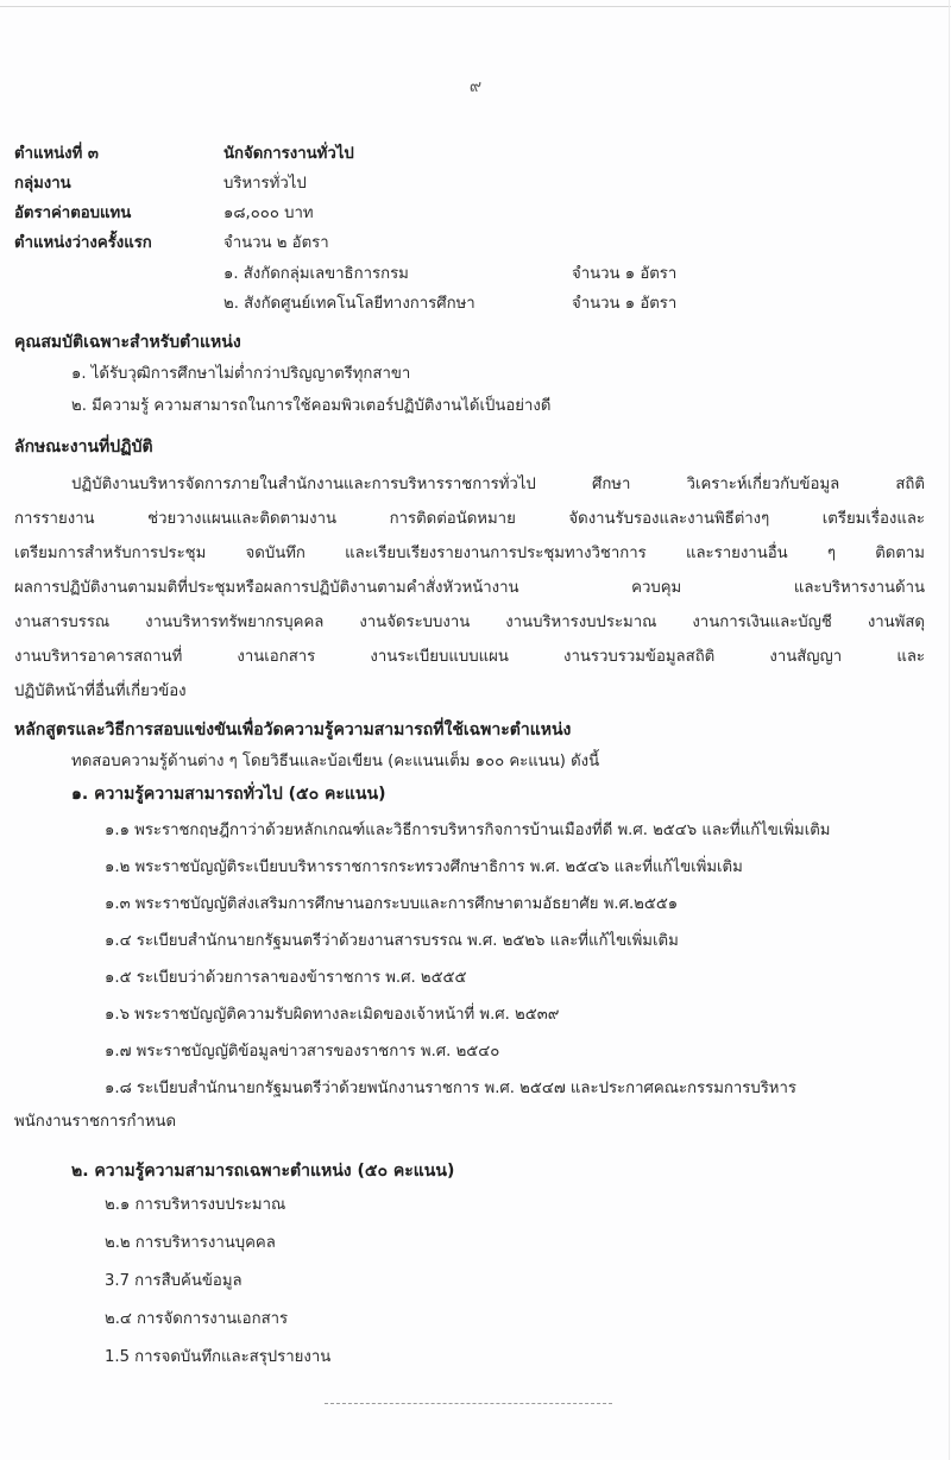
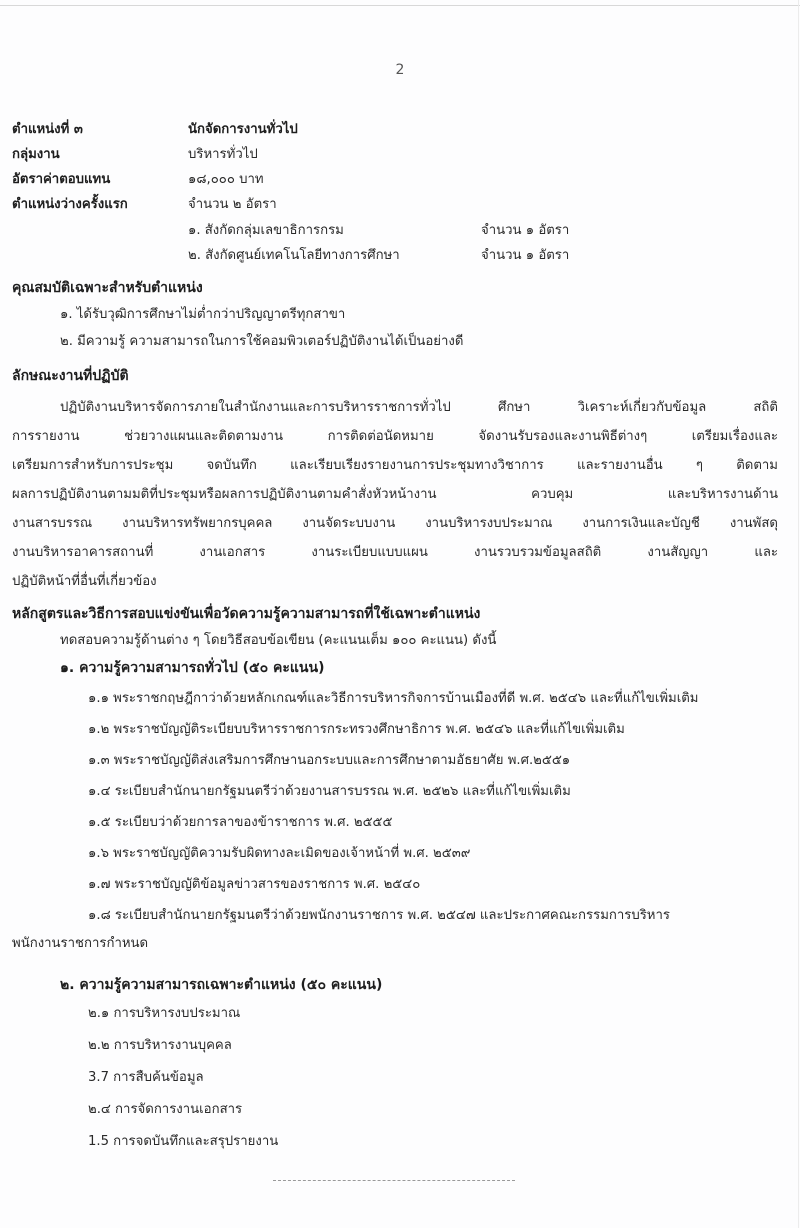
- ๙
+ 2
  ตำแหน่งที่ ๓
  นักจัดการงานทั่วไป
  กลุ่มงาน
  บริหารทั่วไป
  อัตราค่าตอบแทน
  ๑๘,๐๐๐ บาท
  ตำแหน่งว่างครั้งแรก
  จำนวน ๒ อัตรา
  ๑. สังกัดกลุ่มเลขาธิการกรม
  จำนวน ๑ อัตรา
  ๒. สังกัดศูนย์เทคโนโลยีทางการศึกษา
  จำนวน ๑ อัตรา
  คุณสมบัติเฉพาะสำหรับตำแหน่ง
  ๑. ได้รับวุฒิการศึกษาไม่ต่ำกว่าปริญญาตรีทุกสาขา
  ๒. มีความรู้ ความสามารถในการใช้คอมพิวเตอร์ปฏิบัติงานได้เป็นอย่างดี
  ลักษณะงานที่ปฏิบัติ
  ปฏิบัติงานบริหารจัดการภายในสำนักงานและการบริหารราชการทั่วไป ศึกษา วิเคราะห์เกี่ยวกับข้อมูล สถิติ
  การรายงาน ช่วยวางแผนและติดตามงาน การติดต่อนัดหมาย จัดงานรับรองและงานพิธีต่างๆ เตรียมเรื่องและ
  เตรียมการสำหรับการประชุม จดบันทึก และเรียบเรียงรายงานการประชุมทางวิชาการ และรายงานอื่น ๆ ติดตาม
  ผลการปฏิบัติงานตามมติที่ประชุมหรือผลการปฏิบัติงานตามคำสั่งหัวหน้างาน ควบคุม และบริหารงานด้าน
  งานสารบรรณ งานบริหารทรัพยากรบุคคล งานจัดระบบงาน งานบริหารงบประมาณ งานการเงินและบัญชี งานพัสดุ
  งานบริหารอาคารสถานที่ งานเอกสาร งานระเบียบแบบแผน งานรวบรวมข้อมูลสถิติ งานสัญญา และ
  ปฏิบัติหน้าที่อื่นที่เกี่ยวข้อง
  หลักสูตรและวิธีการสอบแข่งขันเพื่อวัดความรู้ความสามารถที่ใช้เฉพาะตำแหน่ง
- ทดสอบความรู้ด้านต่าง ๆ โดยวิธีนและบ้อเขียน (คะแนนเต็ม ๑๐๐ คะแนน) ดังนี้
+ ทดสอบความรู้ด้านต่าง ๆ โดยวิธีสอบข้อเขียน (คะแนนเต็ม ๑๐๐ คะแนน) ดังนี้
  ๑. ความรู้ความสามารถทั่วไป (๕๐ คะแนน)
  ๑.๑ พระราชกฤษฎีกาว่าด้วยหลักเกณฑ์และวิธีการบริหารกิจการบ้านเมืองที่ดี พ.ศ. ๒๕๔๖ และที่แก้ไขเพิ่มเติม
  ๑.๒ พระราชบัญญัติระเบียบบริหารราชการกระทรวงศึกษาธิการ พ.ศ. ๒๕๔๖ และที่แก้ไขเพิ่มเติม
  ๑.๓ พระราชบัญญัติส่งเสริมการศึกษานอกระบบและการศึกษาตามอัธยาศัย พ.ศ.๒๕๕๑
  ๑.๔ ระเบียบสำนักนายกรัฐมนตรีว่าด้วยงานสารบรรณ พ.ศ. ๒๕๒๖ และที่แก้ไขเพิ่มเติม
  ๑.๕ ระเบียบว่าด้วยการลาของข้าราชการ พ.ศ. ๒๕๕๕
  ๑.๖ พระราชบัญญัติความรับผิดทางละเมิดของเจ้าหน้าที่ พ.ศ. ๒๕๓๙
  ๑.๗ พระราชบัญญัติข้อมูลข่าวสารของราชการ พ.ศ. ๒๕๔๐
  ๑.๘ ระเบียบสำนักนายกรัฐมนตรีว่าด้วยพนักงานราชการ พ.ศ. ๒๕๔๗ และประกาศคณะกรรมการบริหาร
  พนักงานราชการกำหนด
  ๒. ความรู้ความสามารถเฉพาะตำแหน่ง (๕๐ คะแนน)
  ๒.๑ การบริหารงบประมาณ
  ๒.๒ การบริหารงานบุคคล
  3.7 การสืบค้นข้อมูล
  ๒.๔ การจัดการงานเอกสาร
  1.5 การจดบันทึกและสรุปรายงาน
